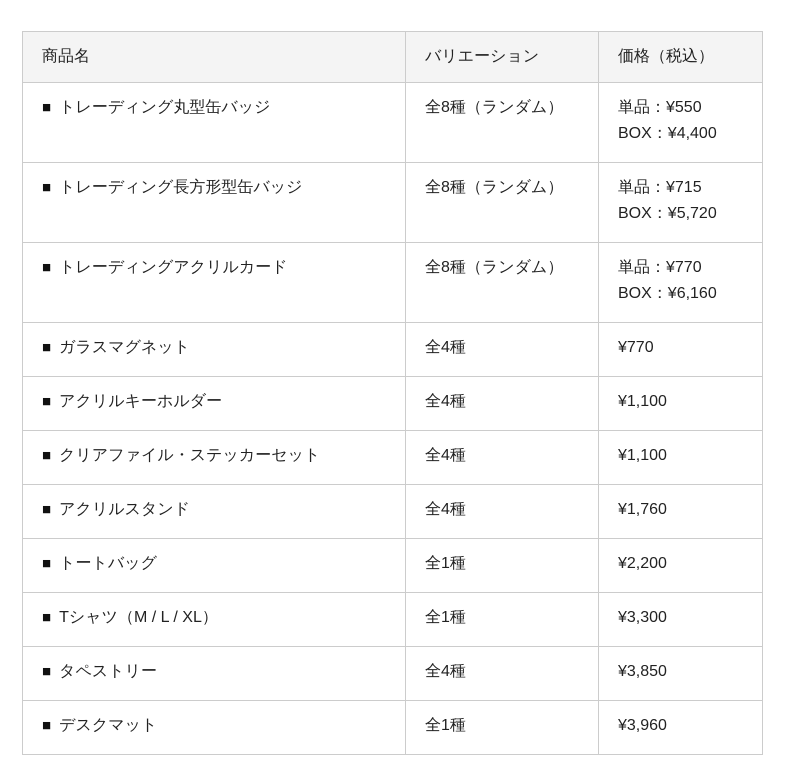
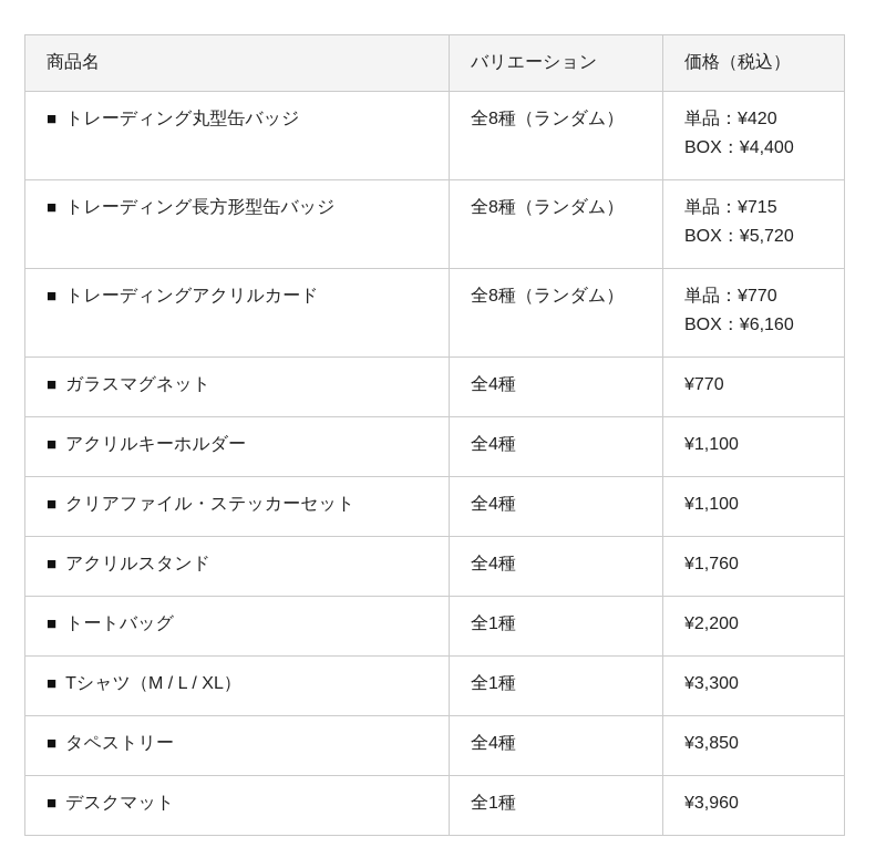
  商品名	バリエーション	価格（税込）
- ■ トレーディング丸型缶バッジ	全8種（ランダム）	単品：¥550BOX：¥4,400
+ ■ トレーディング丸型缶バッジ	全8種（ランダム）	単品：¥420BOX：¥4,400
  ■ トレーディング長方形型缶バッジ	全8種（ランダム）	単品：¥715BOX：¥5,720
  ■ トレーディングアクリルカード	全8種（ランダム）	単品：¥770BOX：¥6,160
  ■ ガラスマグネット	全4種	¥770
  ■ アクリルキーホルダー	全4種	¥1,100
  ■ クリアファイル・ステッカーセット	全4種	¥1,100
  ■ アクリルスタンド	全4種	¥1,760
  ■ トートバッグ	全1種	¥2,200
  ■ Tシャツ（M / L / XL）	全1種	¥3,300
  ■ タペストリー	全4種	¥3,850
  ■ デスクマット	全1種	¥3,960
